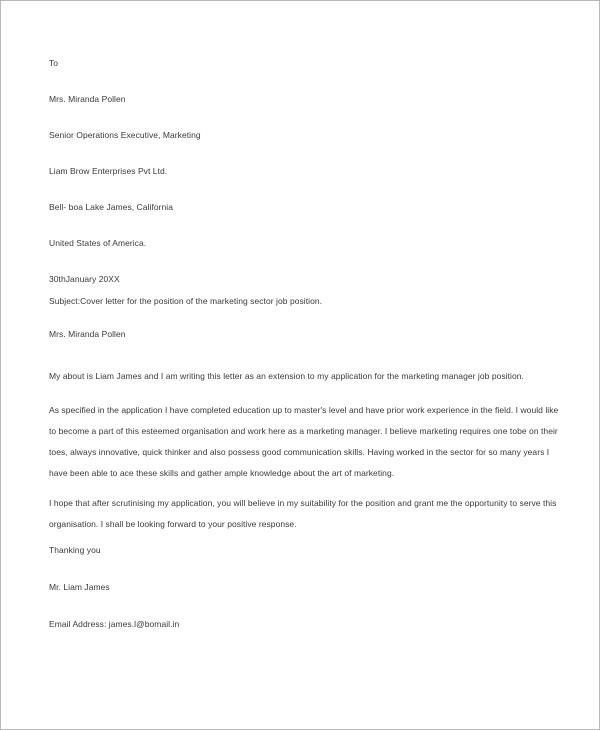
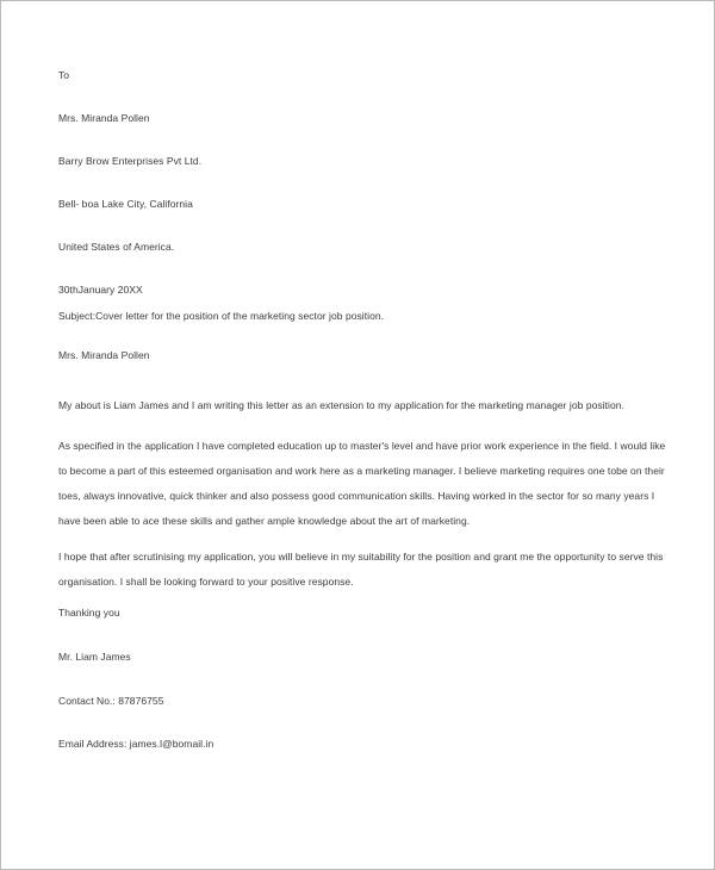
  To
  Mrs. Miranda Pollen
- Senior Operations Executive, Marketing
- Liam Brow Enterprises Pvt Ltd.
+ Barry Brow Enterprises Pvt Ltd.
- Bell- boa Lake James, California
+ Bell- boa Lake City, California
  United States of America.
  30thJanuary 20XX
  Subject:Cover letter for the position of the marketing sector job position.
  Mrs. Miranda Pollen
  My about is Liam James and I am writing this letter as an extension to my application for the marketing manager job position.
  As specified in the application I have completed education up to master's level and have prior work experience in the field. I would like
  to become a part of this esteemed organisation and work here as a marketing manager. I believe marketing requires one tobe on their
  toes, always innovative, quick thinker and also possess good communication skills. Having worked in the sector for so many years I
  have been able to ace these skills and gather ample knowledge about the art of marketing.
  I hope that after scrutinising my application, you will believe in my suitability for the position and grant me the opportunity to serve this
  organisation. I shall be looking forward to your positive response.
  Thanking you
  Mr. Liam James
+ Contact No.: 87876755
  Email Address: james.l@bomail.in
